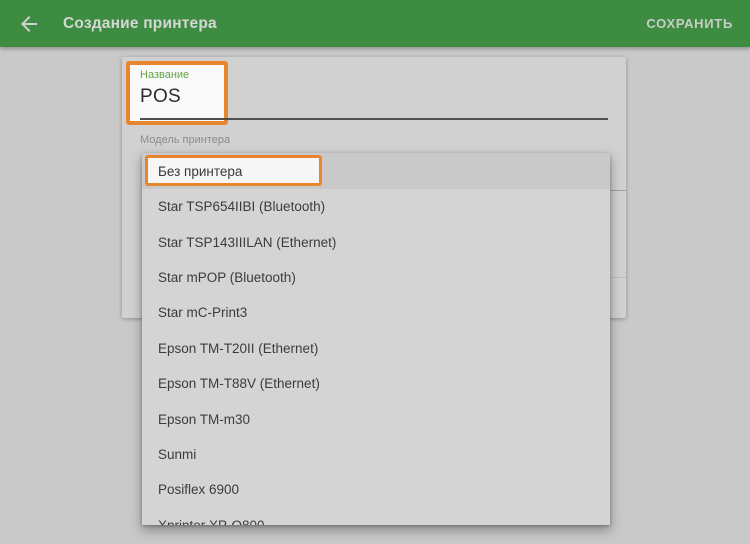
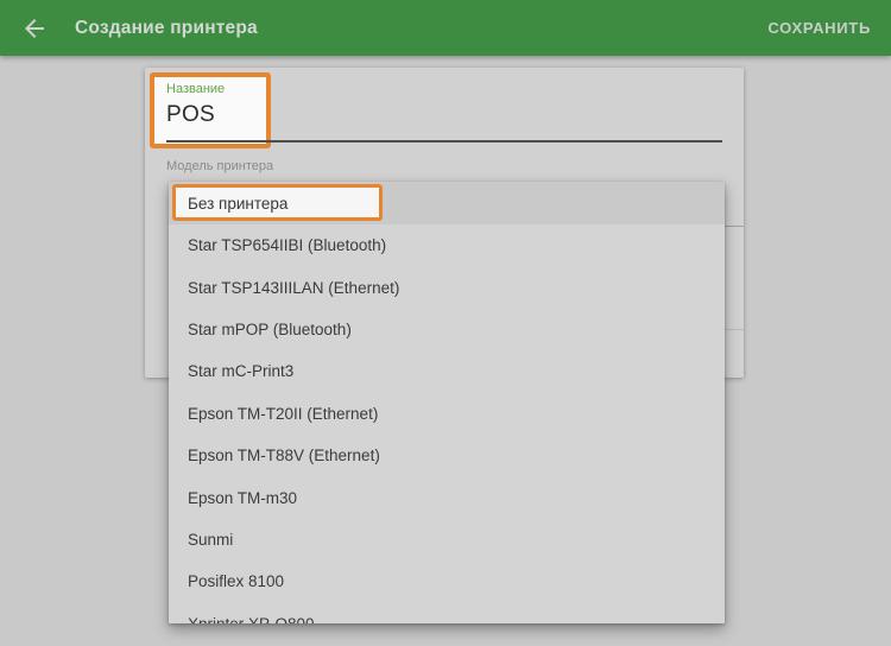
  Создание принтера
  СОХРАНИТЬ
  Название
  POS
  Модель принтера
  Без принтера
  Star TSP654IIBI (Bluetooth)
  Star TSP143IIILAN (Ethernet)
  Star mPOP (Bluetooth)
  Star mC-Print3
  Epson TM-T20II (Ethernet)
  Epson TM-T88V (Ethernet)
  Epson TM-m30
  Sunmi
- Posiflex 6900
+ Posiflex 8100
